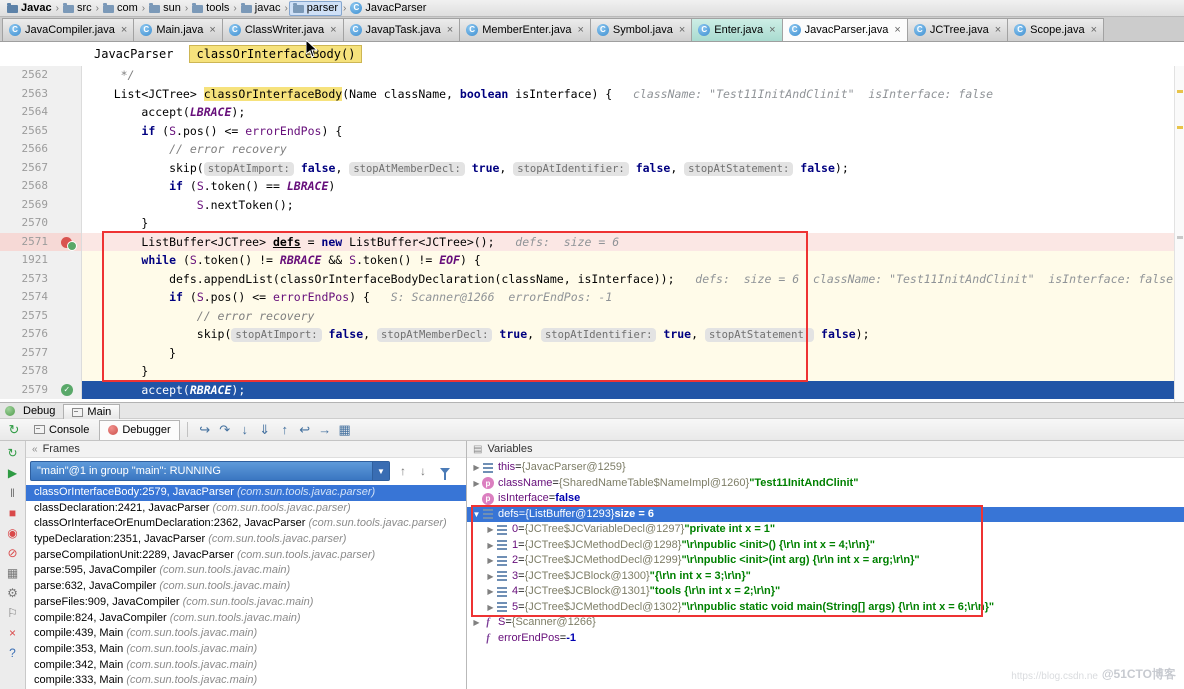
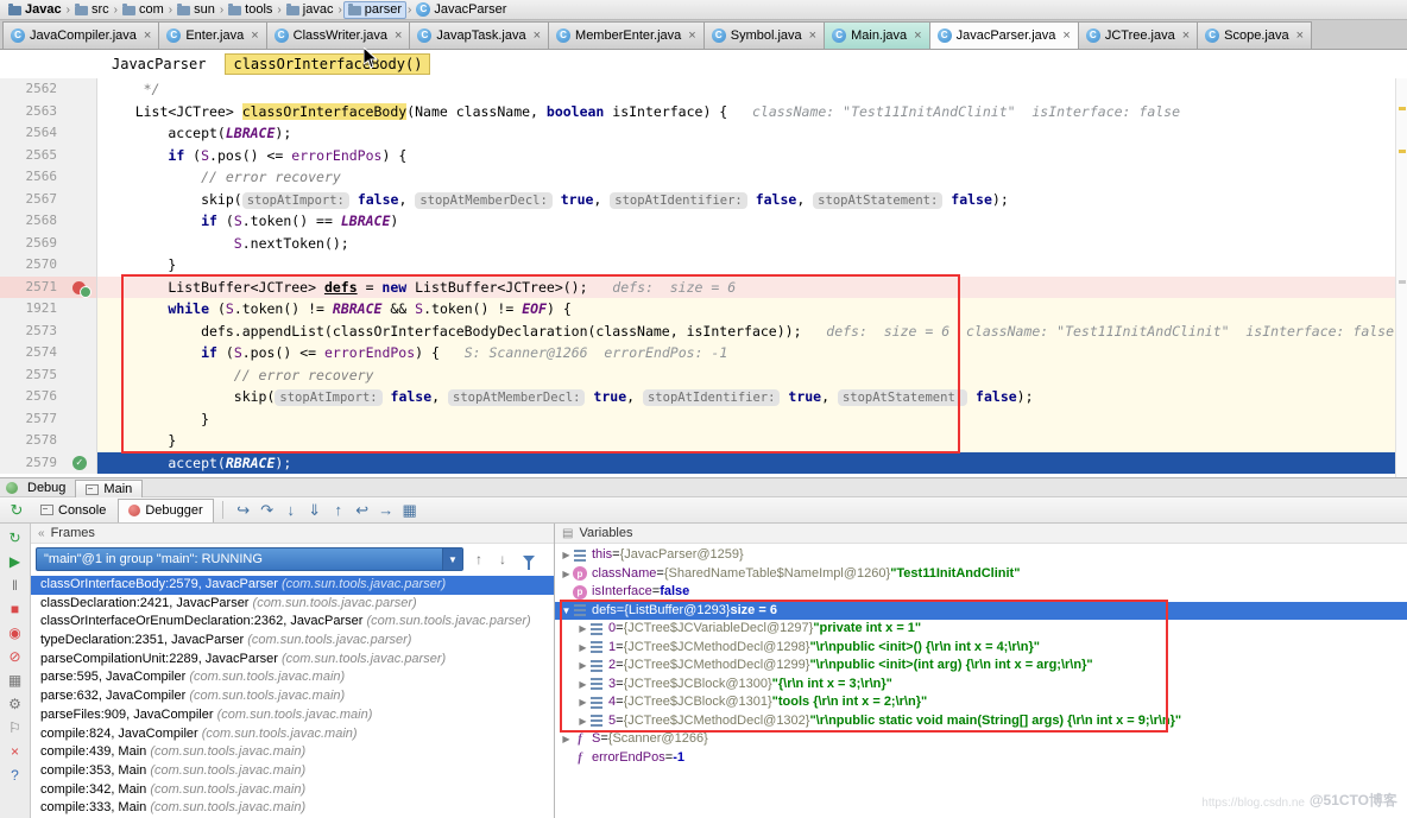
  Javac
  ›
  src
  ›
  com
  ›
  sun
  ›
  tools
  ›
  javac
  ›
  parser
  ›
  C
  JavacParser
  C
  JavaCompiler.java
  ×
  C
- Main.java
+ Enter.java
  ×
  C
  ClassWriter.java
  ×
  C
  JavapTask.java
  ×
  C
  MemberEnter.java
  ×
  C
  Symbol.java
  ×
  C
- Enter.java
+ Main.java
  ×
  C
  JavacParser.java
  ×
  C
  JCTree.java
  ×
  C
  Scope.java
  ×
  JavacParser
  classOrInterfaceBody()
  2562
  */
  2563
  List<JCTree> classOrInterfaceBody(Name className, boolean isInterface) { className: "Test11InitAndClinit" isInterface: false
  2564
  accept(LBRACE);
  2565
  if (S.pos() <= errorEndPos) {
  2566
  // error recovery
  2567
  skip( stopAtImport: false, stopAtMemberDecl: true, stopAtIdentifier: false, stopAtStatement: false);
  2568
  if (S.token() == LBRACE)
  2569
  S.nextToken();
  2570
  }
  2571
  ListBuffer<JCTree> defs = new ListBuffer<JCTree>(); defs: size = 6
  1921
  while (S.token() != RBRACE && S.token() != EOF) {
  2573
  defs.appendList(classOrInterfaceBodyDeclaration(className, isInterface)); defs: size = 6 className: "Test11InitAndClinit" isInterface: false
  2574
  if (S.pos() <= errorEndPos) { S: Scanner@1266 errorEndPos: -1
  2575
  // error recovery
  2576
  skip( stopAtImport: false, stopAtMemberDecl: true, stopAtIdentifier: true, stopAtStatement: false);
  2577
  }
  2578
  }
  2579
  accept(RBRACE);
  Debug
  Main
  ↻
  Console
  Debugger
  ↪
  ↷
  ↓
  ⇓
  ↑
  ↩
  →
  ▦
  ↻
  ▶
  ‖
  ■
  ◉
  ⊘
  ▦
  ⚙
  ⚐
  ×
  ?
  «
  Frames
  "main"@1 in group "main": RUNNING
  ▼
  ↑
  ↓
  classOrInterfaceBody:2579, JavacParser (com.sun.tools.javac.parser)
  classDeclaration:2421, JavacParser (com.sun.tools.javac.parser)
  classOrInterfaceOrEnumDeclaration:2362, JavacParser (com.sun.tools.javac.parser)
  typeDeclaration:2351, JavacParser (com.sun.tools.javac.parser)
  parseCompilationUnit:2289, JavacParser (com.sun.tools.javac.parser)
  parse:595, JavaCompiler (com.sun.tools.javac.main)
  parse:632, JavaCompiler (com.sun.tools.javac.main)
  parseFiles:909, JavaCompiler (com.sun.tools.javac.main)
  compile:824, JavaCompiler (com.sun.tools.javac.main)
  compile:439, Main (com.sun.tools.javac.main)
  compile:353, Main (com.sun.tools.javac.main)
  compile:342, Main (com.sun.tools.javac.main)
  compile:333, Main (com.sun.tools.javac.main)
  ▤
  Variables
  ▶
  this
  =
  {JavacParser@1259}
  ▶
  p
  className
  =
  {SharedNameTable$NameImpl@1260}
  "Test11InitAndClinit"
  p
  isInterface
  =
  false
  ▼
  defs
  =
  {ListBuffer@1293}
  size = 6
  ▶
  0
  =
  {JCTree$JCVariableDecl@1297}
  "private int x = 1"
  ▶
  1
  =
  {JCTree$JCMethodDecl@1298}
  "\r\npublic <init>() {\r\n int x = 4;\r\n}"
  ▶
  2
  =
  {JCTree$JCMethodDecl@1299}
  "\r\npublic <init>(int arg) {\r\n int x = arg;\r\n}"
  ▶
  3
  =
  {JCTree$JCBlock@1300}
  "{\r\n int x = 3;\r\n}"
  ▶
  4
  =
  {JCTree$JCBlock@1301}
  "tools {\r\n int x = 2;\r\n}"
  ▶
  5
  =
  {JCTree$JCMethodDecl@1302}
- "\r\npublic static void main(String[] args) {\r\n int x = 6;\r\n}"
+ "\r\npublic static void main(String[] args) {\r\n int x = 9;\r\n}"
  ▶
  f
  S
  =
  {Scanner@1266}
  f
  errorEndPos
  =
  -1
  https://blog.csdn.ne
  @51CTO博客
